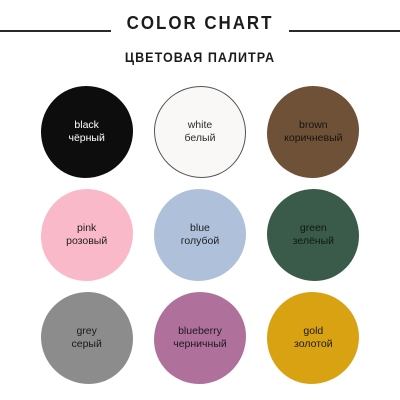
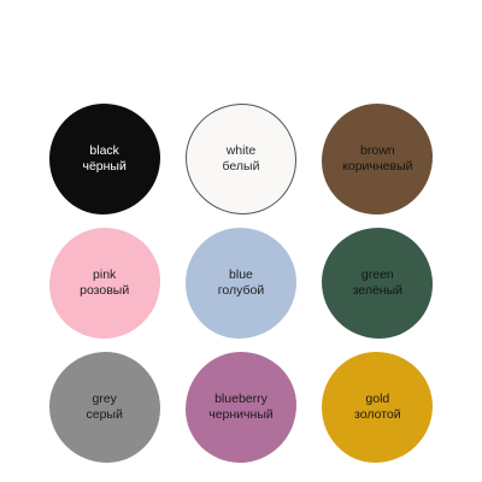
- COLOR CHART
- ЦВЕТОВАЯ ПАЛИТРА
  black
  чёрный
  white
  белый
  brown
  коричневый
  pink
  розовый
  blue
  голубой
  green
  зелёный
  grey
  серый
  blueberry
  черничный
  gold
  золотой
